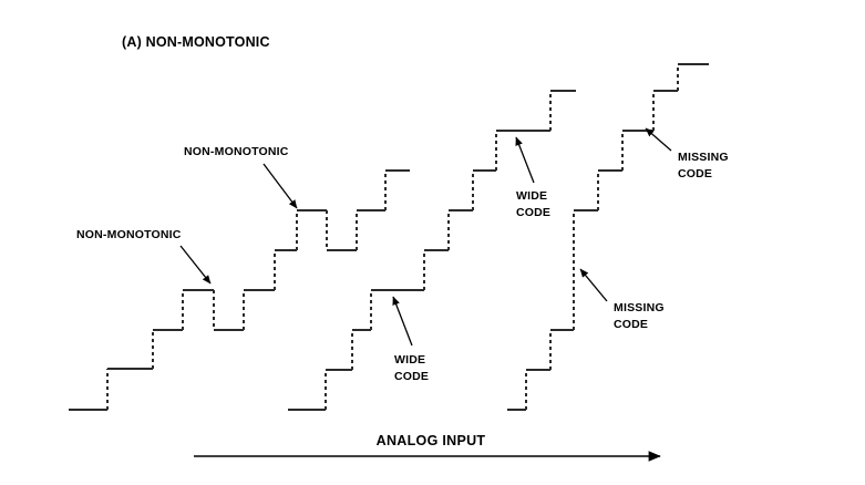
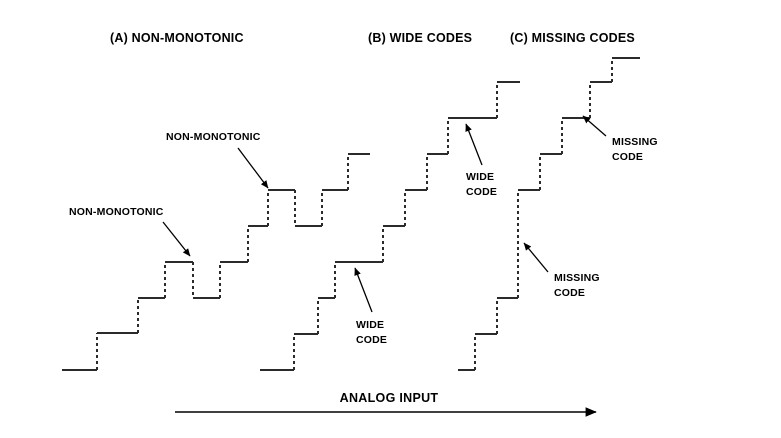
  (A) NON-MONOTONIC
+ (B) WIDE CODES
+ (C) MISSING CODES
  NON-MONOTONIC
  NON-MONOTONIC
  WIDE
  CODE
  WIDE
  CODE
  MISSING
  CODE
  MISSING
  CODE
  ANALOG INPUT
